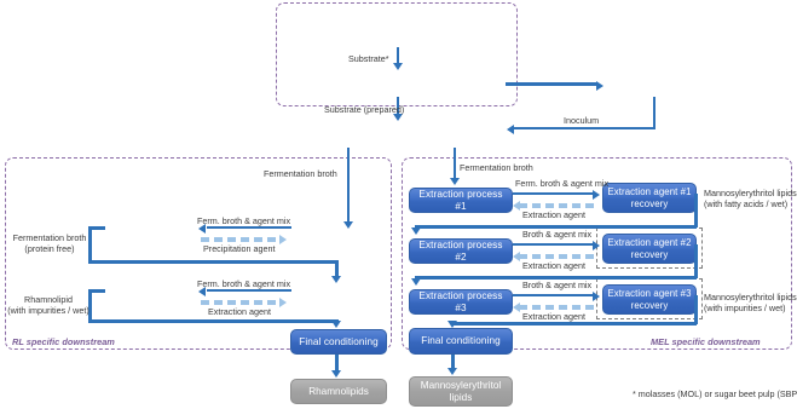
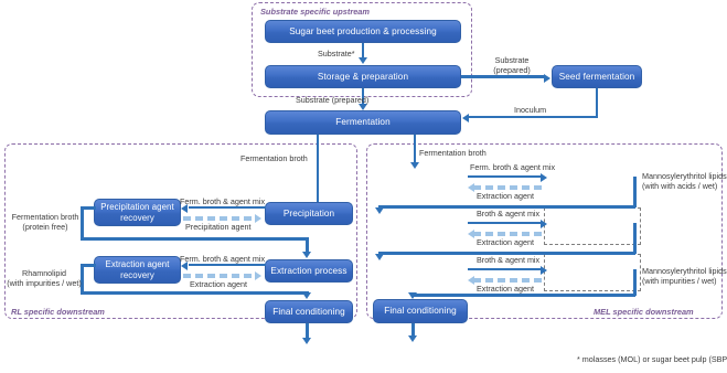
+ Substrate specific upstream
  RL specific downstream
  MEL specific downstream
+ Sugar beet production & processing
+ Storage & preparation
+ Seed fermentation
+ Fermentation
  Substrate*
  Substrate (prepared)
+ Substrate
+ (prepared)
  Inoculum
  Fermentation broth
  Fermentation broth
+ Precipitation agent recovery
+ Precipitation
+ Extraction agent recovery
+ Extraction process
  Final conditioning
- Rhamnolipids
  Ferm. broth & agent mix
  Precipitation agent
  Fermentation broth
  (protein free)
  Ferm. broth & agent mix
  Extraction agent
  Rhamnolipid
  (with impurities / wet)
- Extraction process #1
- Extraction process #2
- Extraction process #3
- Extraction agent #1 recovery
- Extraction agent #2 recovery
- Extraction agent #3 recovery
  Final conditioning
- Mannosylerythritol
- lipids
  Ferm. broth & agent mix
  Extraction agent
  Broth & agent mix
  Extraction agent
  Broth & agent mix
  Extraction agent
  Mannosylerythritol lipids
- (with fatty acids / wet)
+ (with with acids / wet)
  Mannosylerythritol lipids
  (with impurities / wet)
  * molasses (MOL) or sugar beet pulp (SBP
